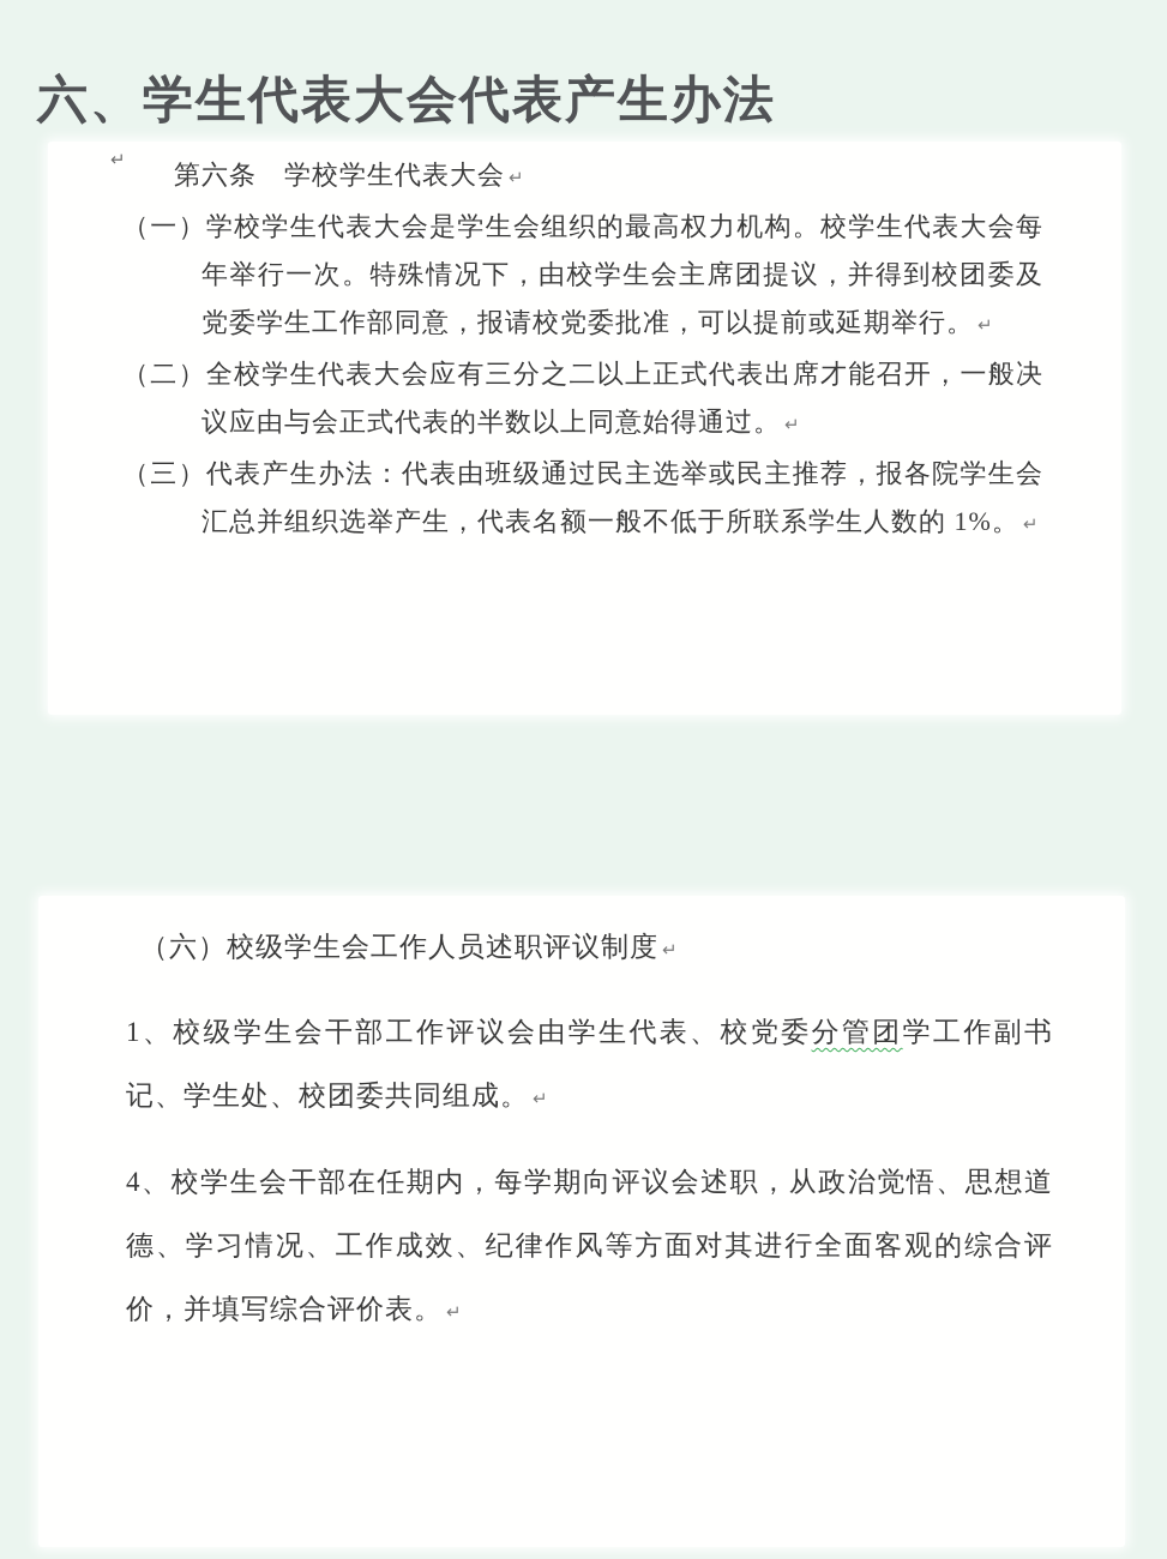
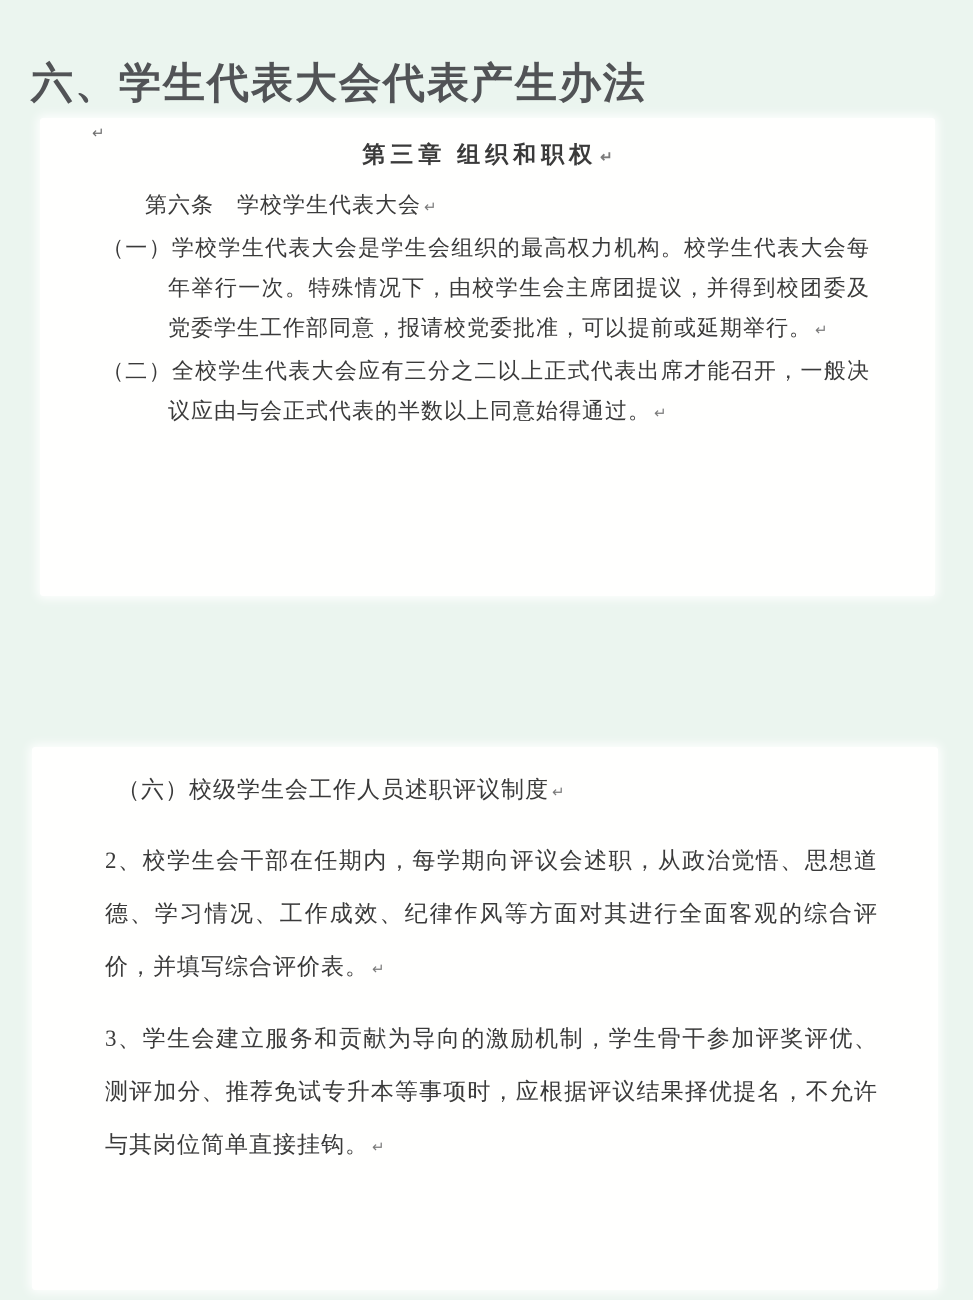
  六、学生代表大会代表产生办法
  ↵
+ 第三章 组织和职权 ↵
  第六条 学校学生代表大会 ↵
  （一）学校学生代表大会是学生会组织的最高权力机构。校学生代表大会每年举行一次。特殊情况下，由校学生会主席团提议，并得到校团委及党委学生工作部同意，报请校党委批准，可以提前或延期举行。 ↵
  （二）全校学生代表大会应有三分之二以上正式代表出席才能召开，一般决议应由与会正式代表的半数以上同意始得通过。 ↵
- （三）代表产生办法：代表由班级通过民主选举或民主推荐，报各院学生会汇总并组织选举产生，代表名额一般不低于所联系学生人数的 1%。 ↵
  （六）校级学生会工作人员述职评议制度 ↵
- 1、校级学生会干部工作评议会由学生代表、校党委分管团学工作副书记、学生处、校团委共同组成。 ↵
- 4、校学生会干部在任期内，每学期向评议会述职，从政治觉悟、思想道德、学习情况、工作成效、纪律作风等方面对其进行全面客观的综合评价，并填写综合评价表。 ↵
+ 2、校学生会干部在任期内，每学期向评议会述职，从政治觉悟、思想道德、学习情况、工作成效、纪律作风等方面对其进行全面客观的综合评价，并填写综合评价表。 ↵
+ 3、学生会建立服务和贡献为导向的激励机制，学生骨干参加评奖评优、测评加分、推荐免试专升本等事项时，应根据评议结果择优提名，不允许与其岗位简单直接挂钩。 ↵
